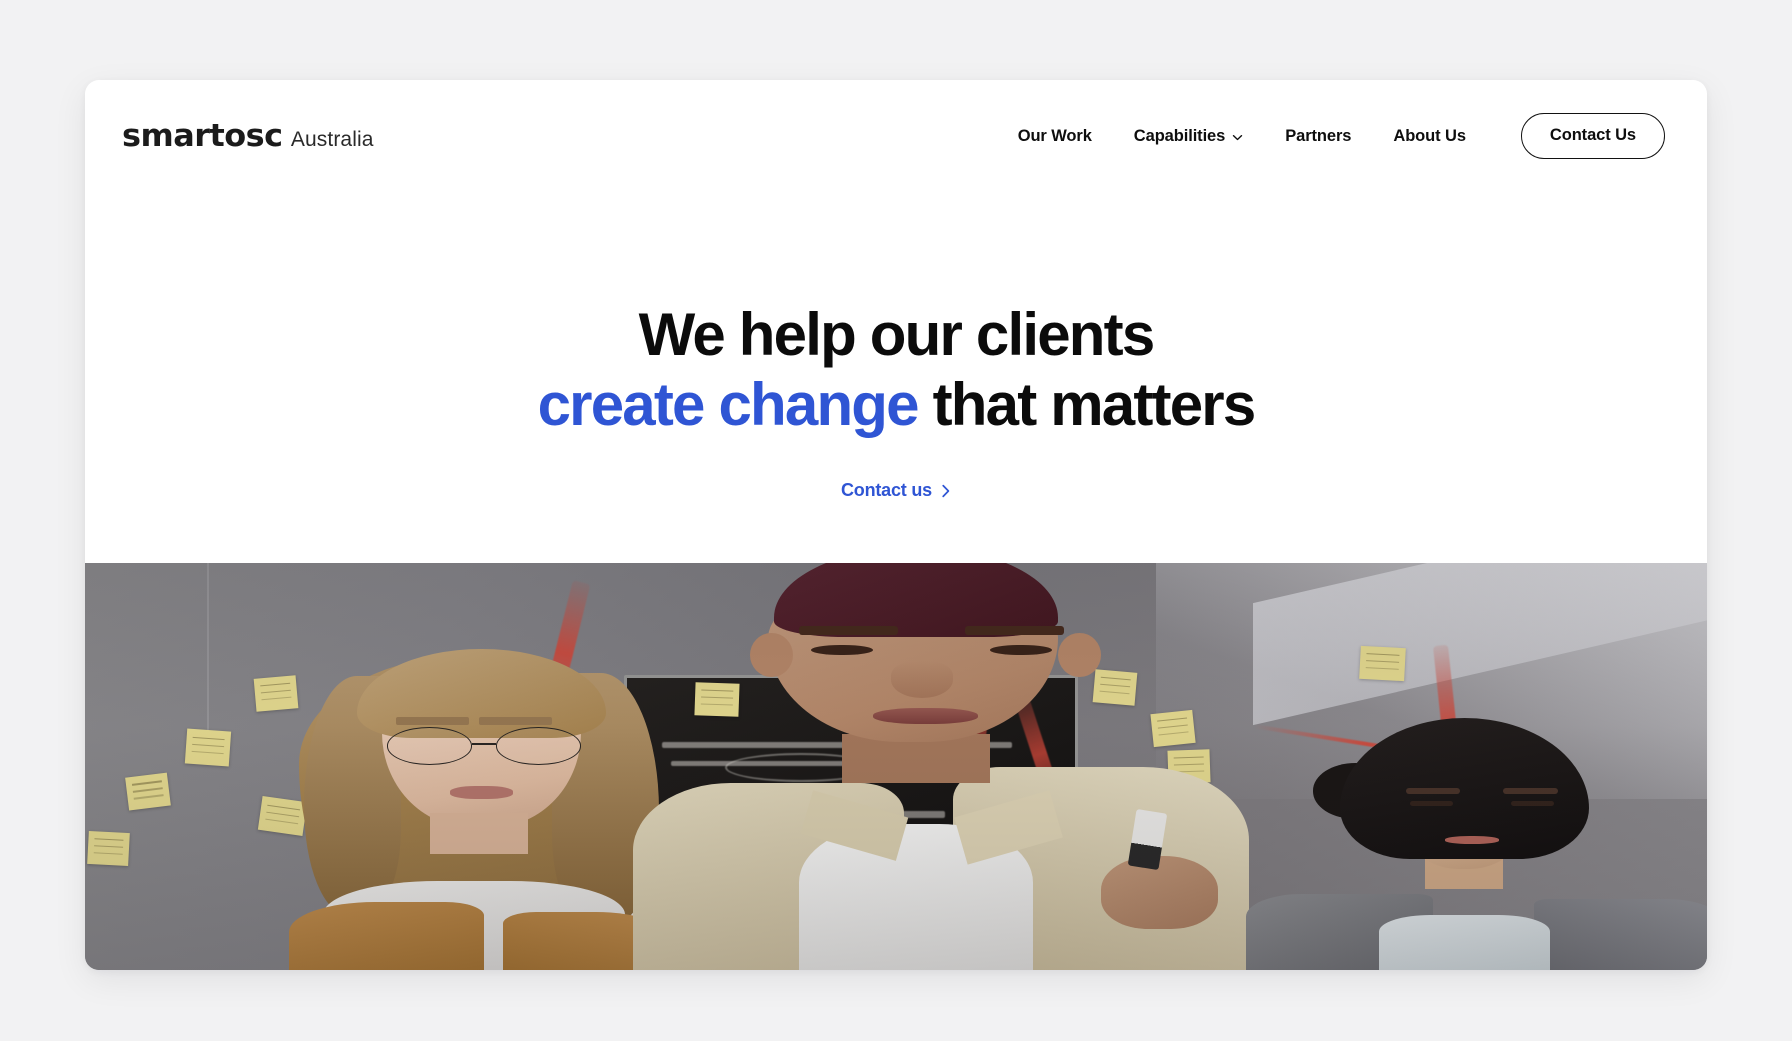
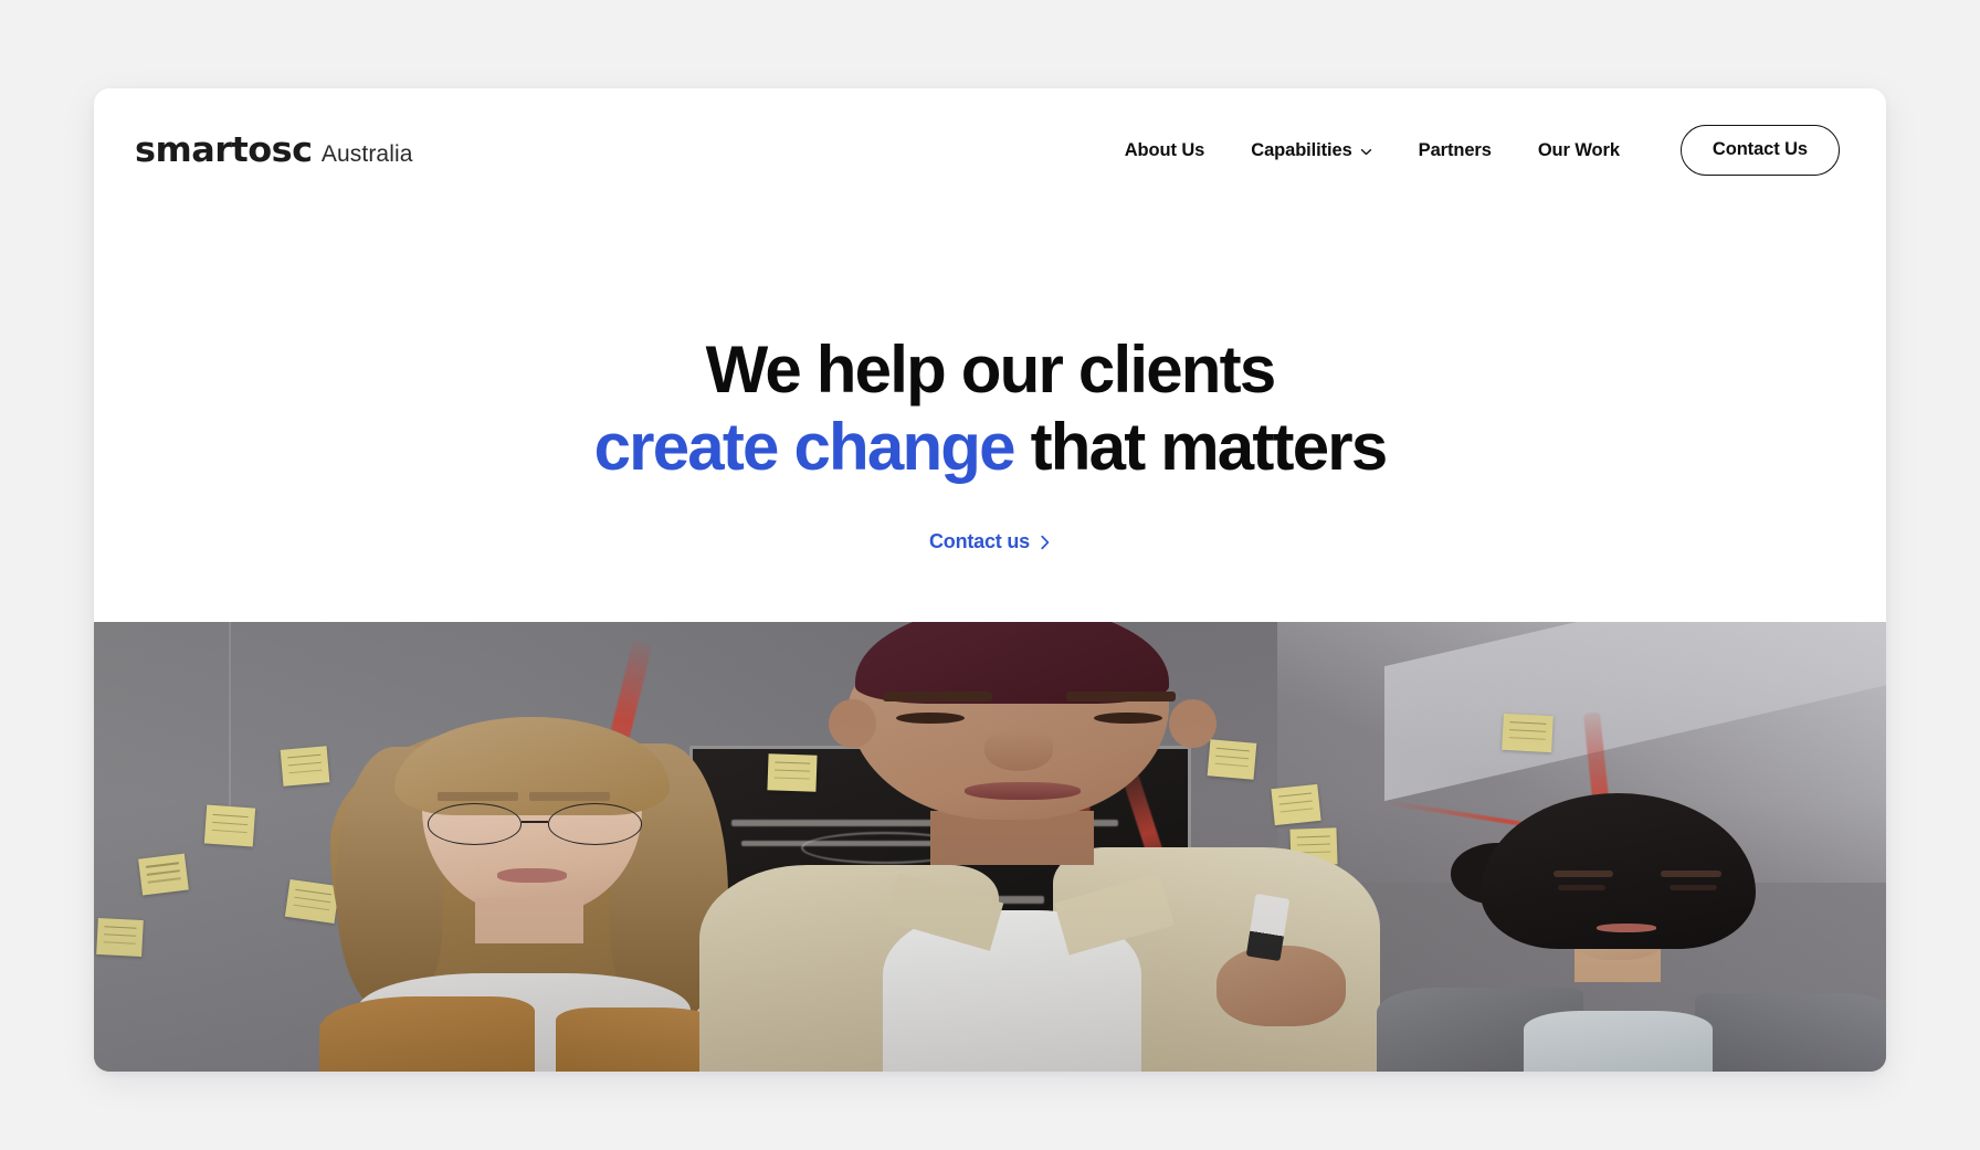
  smartosc
  Australia
- Our Work
+ About Us
  Capabilities
  Partners
- About Us
+ Our Work
  Contact Us
  We help our clients
  create change that matters
  Contact us
